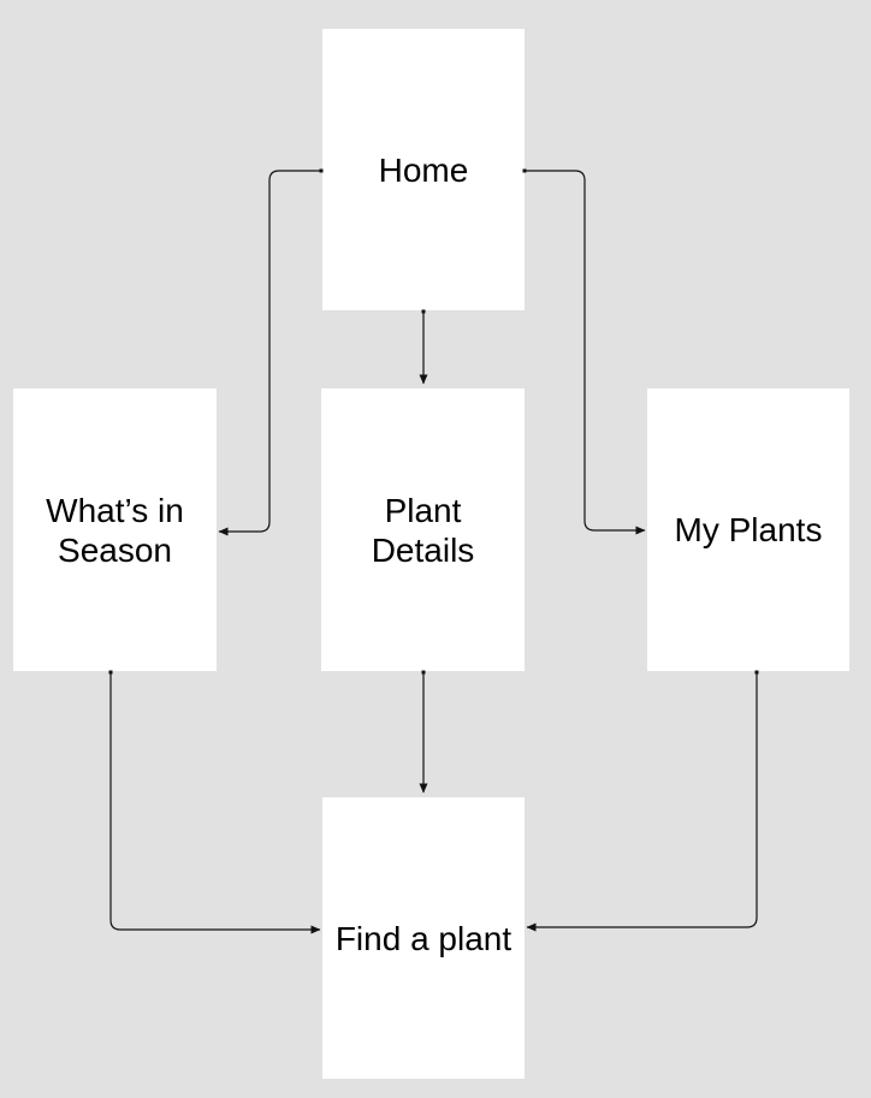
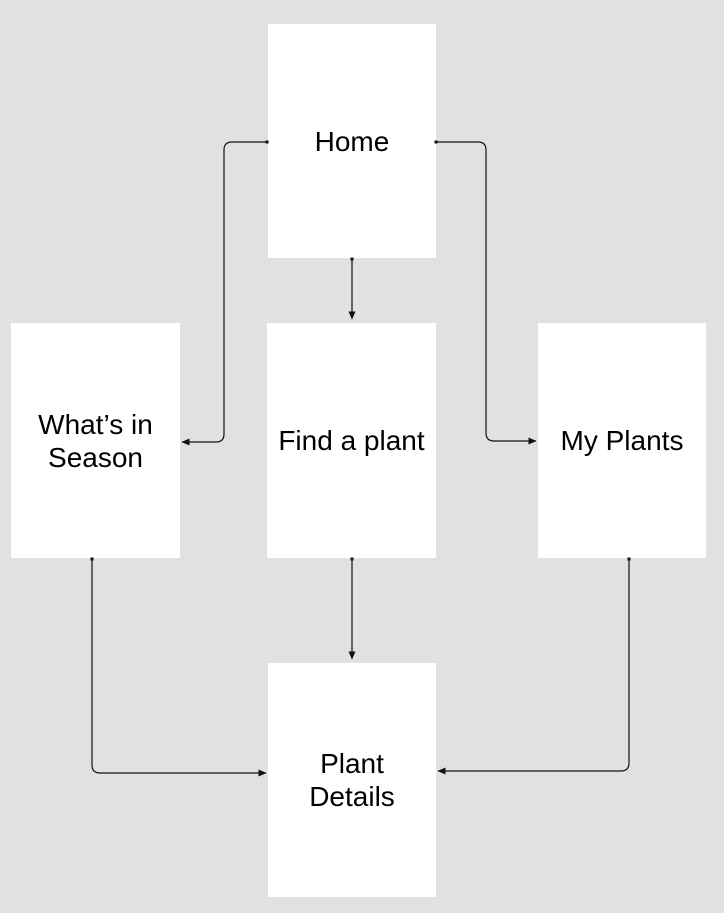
  Home
  What’s in Season
- Plant Details
+ Find a plant
  My Plants
- Find a plant
+ Plant Details
